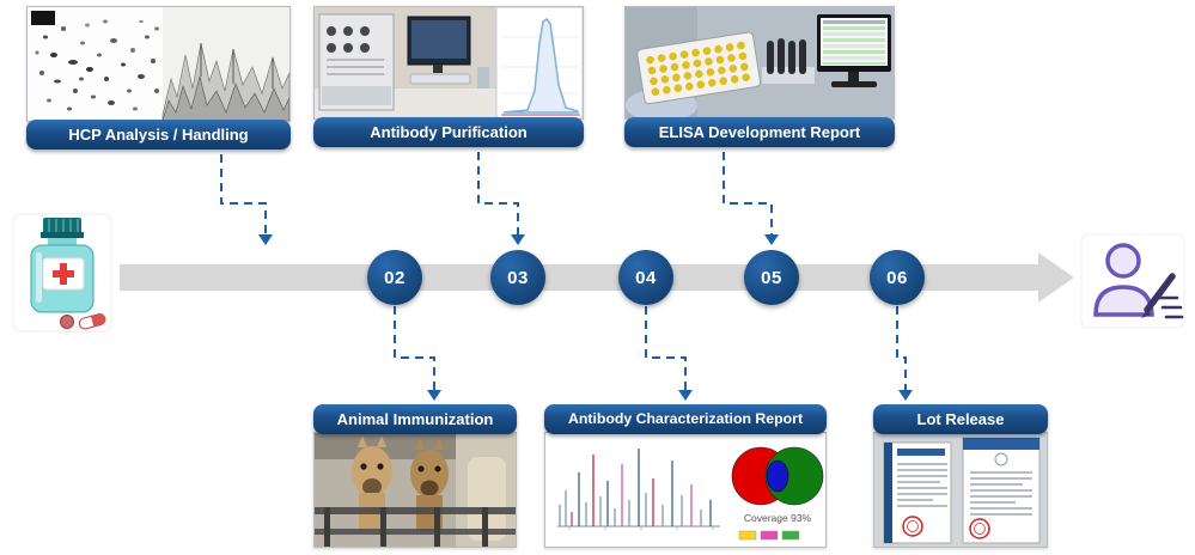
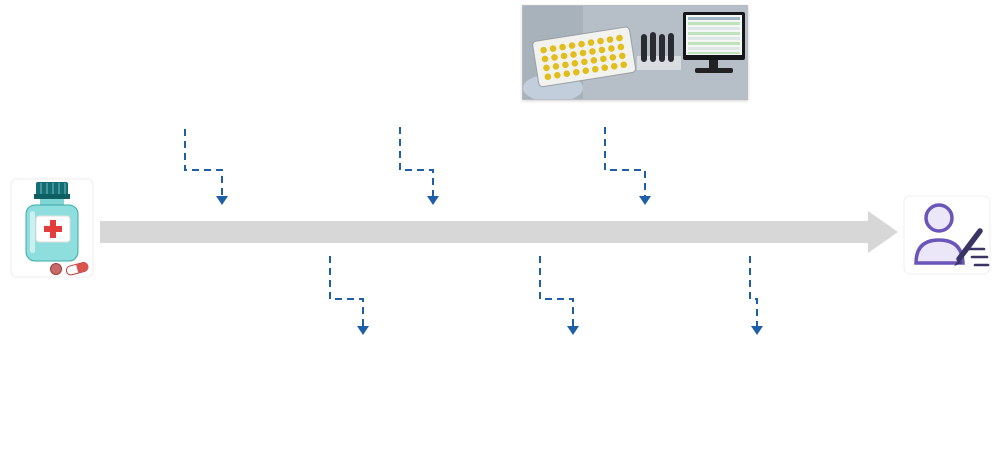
- 02
- 03
- 04
- 05
- 06
- HCP Analysis / Handling
- Antibody Purification
- ELISA Development Report
- Animal Immunization
- Antibody Characterization Report
- Coverage 93%
- Lot Release
